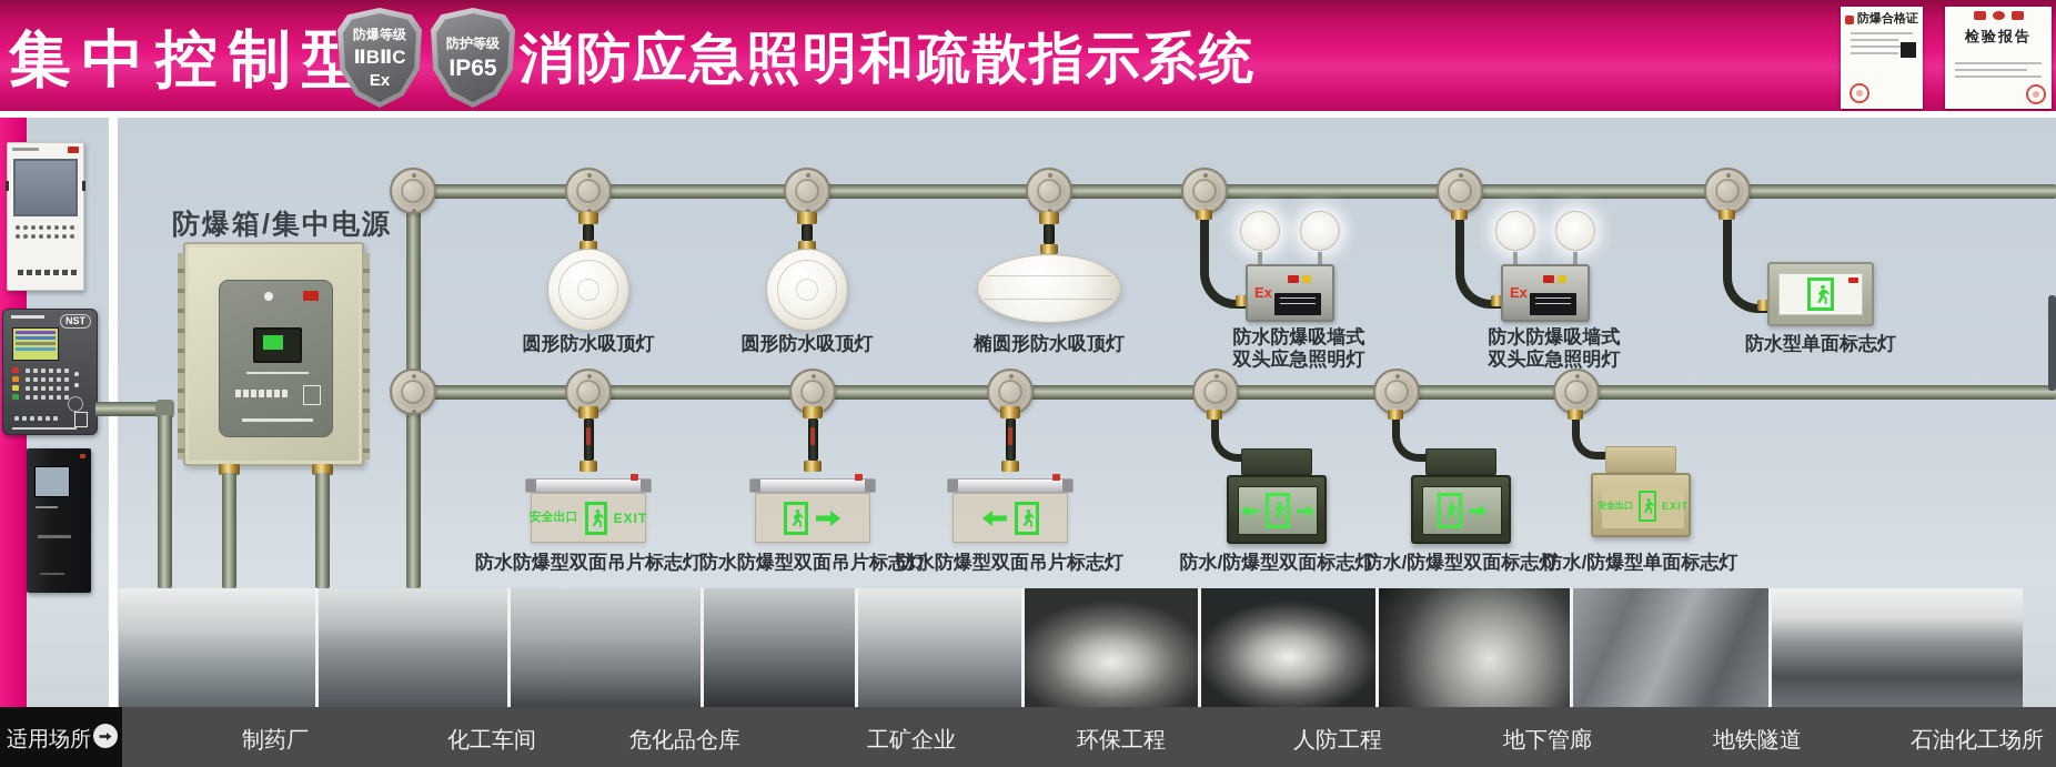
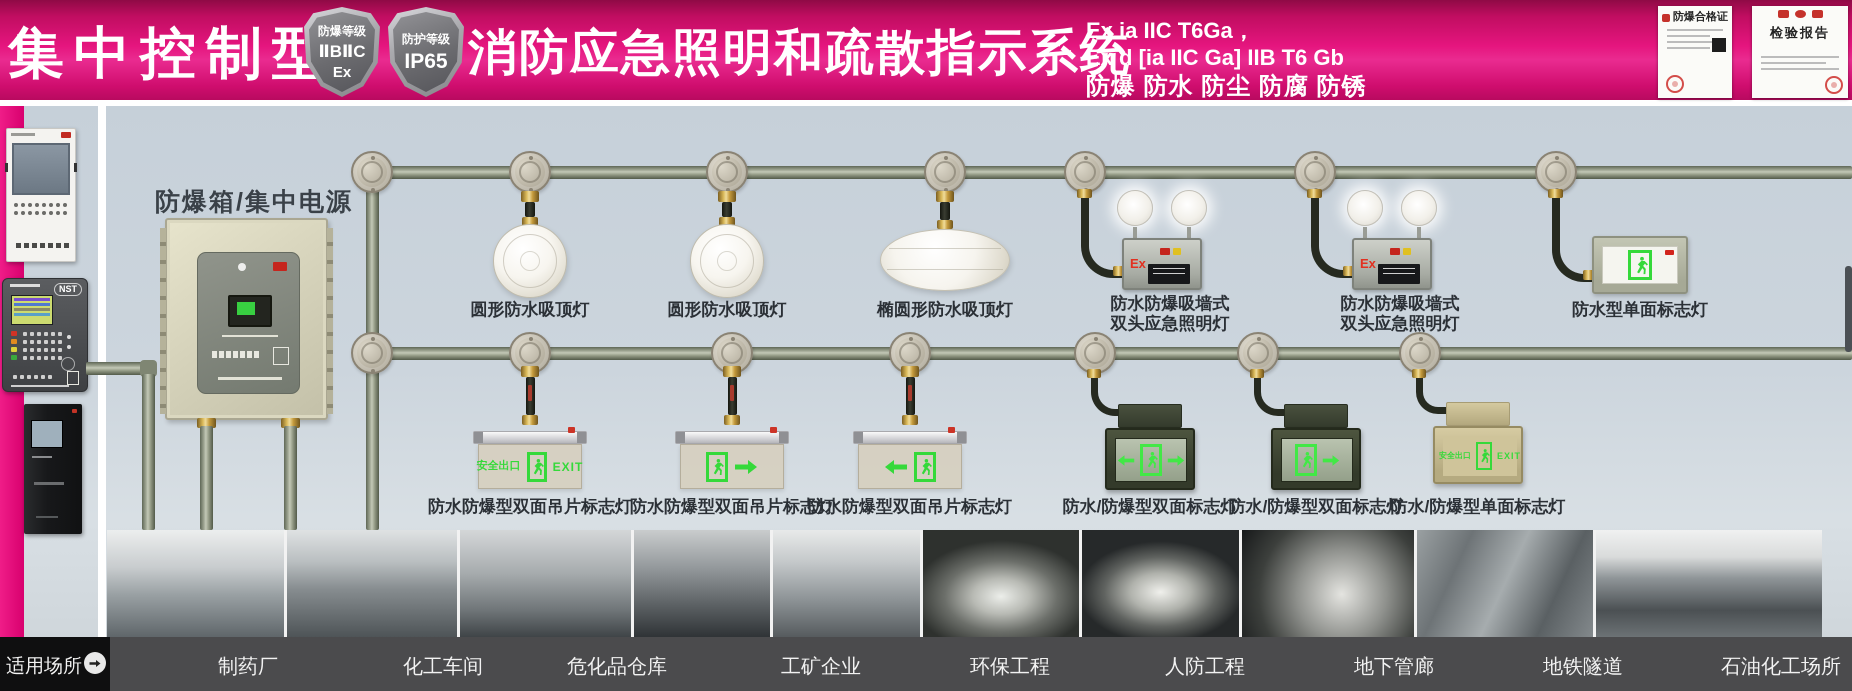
  集中控制型
  防爆等级
  ⅡBⅡC
  Ex
  防护等级
  IP65
  消防应急照明和疏散指示系统
+ Ex ia IIC T6Ga，
+ Ex d [ia IIC Ga] IIB T6 Gb
+ 防爆 防水 防尘 防腐 防锈
  防爆合格证
  检验报告
  NST
  防爆箱/集中电源
  圆形防水吸顶灯
  圆形防水吸顶灯
  椭圆形防水吸顶灯
  Ex
  防水防爆吸墙式
  双头应急照明灯
  Ex
  防水防爆吸墙式
  双头应急照明灯
  防水型单面标志灯
  安全出口
  EXIT
  防水防爆型双面吊片标志灯
  防水防爆型双面吊片标志灯
  防水防爆型双面吊片标志灯
  防水/防爆型双面标志灯
  防水/防爆型双面标志灯
  安全出口
  EXIT
  防水/防爆型单面标志灯
  适用场所
  制药厂
  化工车间
  危化品仓库
  工矿企业
  环保工程
  人防工程
  地下管廊
  地铁隧道
  石油化工场所
